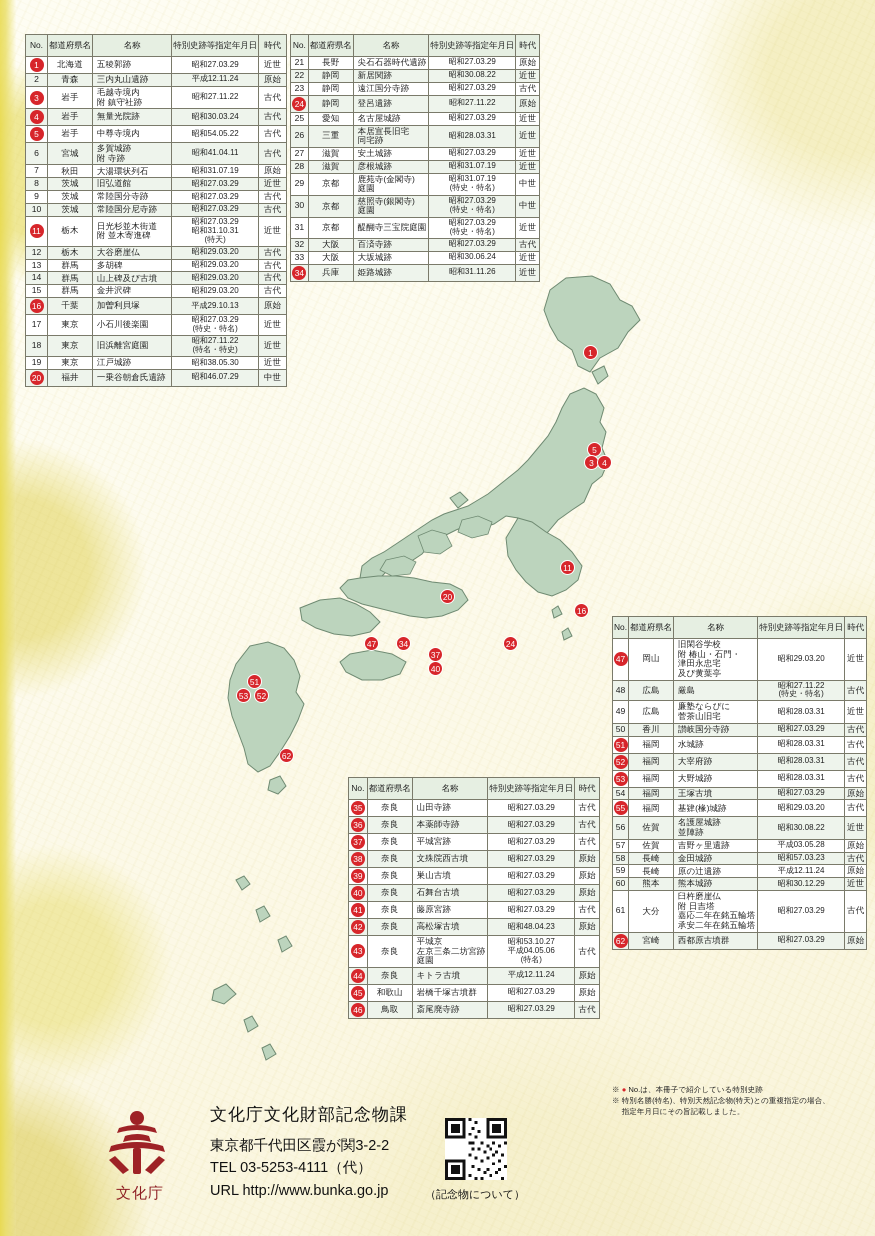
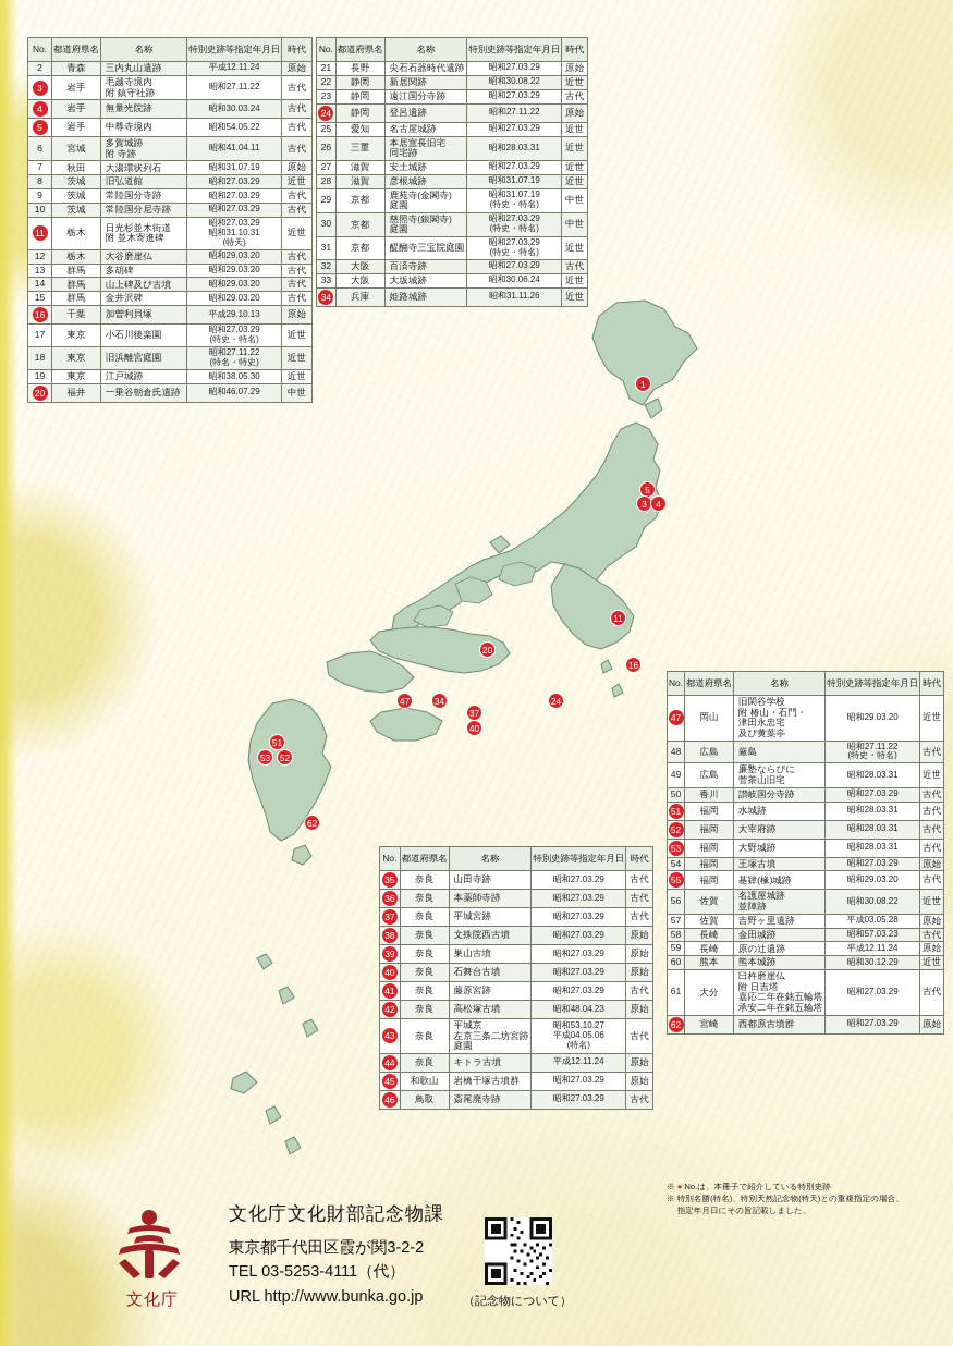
  1
  5
  3
  4
  11
  20
  16
  47
  34
  37
  40
  24
  51
  53
  52
  62
  No.	都道府県名	名称	特別史跡等指定年月日	時代
- 1	北海道	五稜郭跡	昭和27.03.29	近世
  2	青森	三内丸山遺跡	平成12.11.24	原始
  3	岩手	毛越寺境内附 鎮守社跡	昭和27.11.22	古代
  4	岩手	無量光院跡	昭和30.03.24	古代
  5	岩手	中尊寺境内	昭和54.05.22	古代
  6	宮城	多賀城跡附 寺跡	昭和41.04.11	古代
  7	秋田	大湯環状列石	昭和31.07.19	原始
  8	茨城	旧弘道館	昭和27.03.29	近世
  9	茨城	常陸国分寺跡	昭和27.03.29	古代
  10	茨城	常陸国分尼寺跡	昭和27.03.29	古代
  11	栃木	日光杉並木街道附 並木寄進碑	昭和27.03.29昭和31.10.31(特天)	近世
  12	栃木	大谷磨崖仏	昭和29.03.20	古代
  13	群馬	多胡碑	昭和29.03.20	古代
  14	群馬	山上碑及び古墳	昭和29.03.20	古代
  15	群馬	金井沢碑	昭和29.03.20	古代
  16	千葉	加曽利貝塚	平成29.10.13	原始
  17	東京	小石川後楽園	昭和27.03.29(特史・特名)	近世
  18	東京	旧浜離宮庭園	昭和27.11.22(特名・特史)	近世
  19	東京	江戸城跡	昭和38.05.30	近世
  20	福井	一乗谷朝倉氏遺跡	昭和46.07.29	中世
  No.	都道府県名	名称	特別史跡等指定年月日	時代
  21	長野	尖石石器時代遺跡	昭和27.03.29	原始
  22	静岡	新居関跡	昭和30.08.22	近世
  23	静岡	遠江国分寺跡	昭和27.03.29	古代
  24	静岡	登呂遺跡	昭和27.11.22	原始
  25	愛知	名古屋城跡	昭和27.03.29	近世
  26	三重	本居宣長旧宅同宅跡	昭和28.03.31	近世
  27	滋賀	安土城跡	昭和27.03.29	近世
  28	滋賀	彦根城跡	昭和31.07.19	近世
  29	京都	鹿苑寺(金閣寺)庭園	昭和31.07.19(特史・特名)	中世
  30	京都	慈照寺(銀閣寺)庭園	昭和27.03.29(特史・特名)	中世
  31	京都	醍醐寺三宝院庭園	昭和27.03.29(特史・特名)	近世
  32	大阪	百済寺跡	昭和27.03.29	古代
  33	大阪	大坂城跡	昭和30.06.24	近世
  34	兵庫	姫路城跡	昭和31.11.26	近世
  No.	都道府県名	名称	特別史跡等指定年月日	時代
  35	奈良	山田寺跡	昭和27.03.29	古代
  36	奈良	本薬師寺跡	昭和27.03.29	古代
  37	奈良	平城宮跡	昭和27.03.29	古代
  38	奈良	文殊院西古墳	昭和27.03.29	原始
  39	奈良	巣山古墳	昭和27.03.29	原始
  40	奈良	石舞台古墳	昭和27.03.29	原始
  41	奈良	藤原宮跡	昭和27.03.29	古代
  42	奈良	高松塚古墳	昭和48.04.23	原始
  43	奈良	平城京左京三条二坊宮跡庭園	昭和53.10.27平成04.05.06(特名)	古代
  44	奈良	キトラ古墳	平成12.11.24	原始
  45	和歌山	岩橋千塚古墳群	昭和27.03.29	原始
  46	鳥取	斎尾廃寺跡	昭和27.03.29	古代
  No.	都道府県名	名称	特別史跡等指定年月日	時代
  47	岡山	旧閑谷学校附 椿山・石門・津田永忠宅及び黄葉亭	昭和29.03.20	近世
  48	広島	厳島	昭和27.11.22(特史・特名)	古代
  49	広島	廉塾ならびに菅茶山旧宅	昭和28.03.31	近世
  50	香川	讃岐国分寺跡	昭和27.03.29	古代
  51	福岡	水城跡	昭和28.03.31	古代
  52	福岡	大宰府跡	昭和28.03.31	古代
  53	福岡	大野城跡	昭和28.03.31	古代
  54	福岡	王塚古墳	昭和27.03.29	原始
  55	福岡	基肄(椽)城跡	昭和29.03.20	古代
  56	佐賀	名護屋城跡並陣跡	昭和30.08.22	近世
  57	佐賀	吉野ヶ里遺跡	平成03.05.28	原始
  58	長崎	金田城跡	昭和57.03.23	古代
  59	長崎	原の辻遺跡	平成12.11.24	原始
  60	熊本	熊本城跡	昭和30.12.29	近世
  61	大分	臼杵磨崖仏附 日吉塔嘉応二年在銘五輪塔承安二年在銘五輪塔	昭和27.03.29	古代
  62	宮崎	西都原古墳群	昭和27.03.29	原始
  ※ ● No.は、本冊子で紹介している特別史跡
  ※ 特別名勝(特名)、特別天然記念物(特天)との重複指定の場合、
  指定年月日にその旨記載しました。
  文化庁
  文化庁文化財部記念物課
  東京都千代田区霞が関3-2-2
  TEL 03-5253-4111（代）
  URL http://www.bunka.go.jp
  （記念物について）
